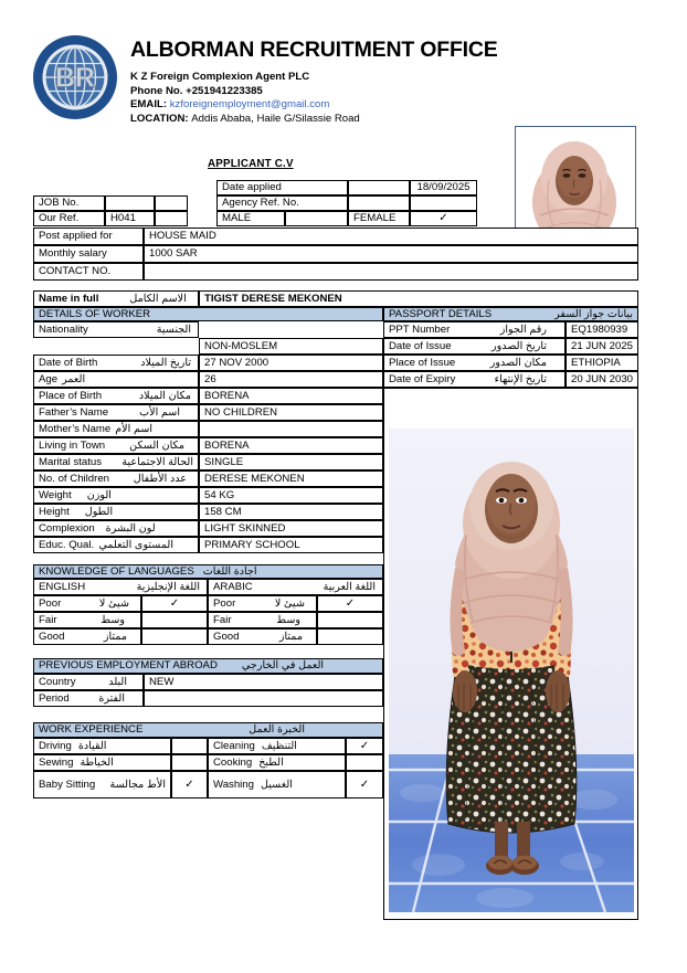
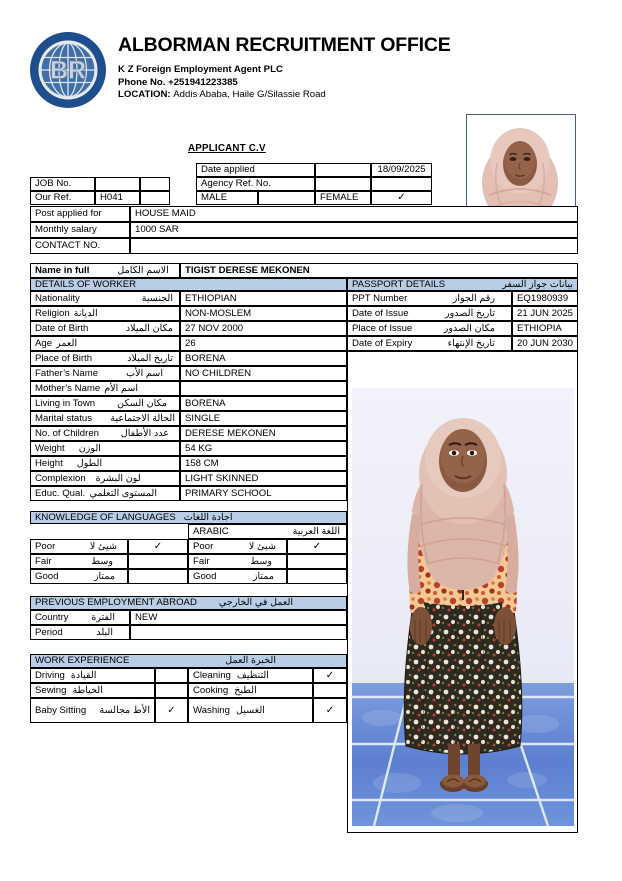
  BR
  ALBORMAN RECRUITMENT OFFICE
- K Z Foreign Complexion Agent PLC
+ K Z Foreign Employment Agent PLC
  Phone No. +251941223385
- EMAIL: kzforeignemployment@gmail.com
  LOCATION: Addis Ababa, Haile G/Silassie Road
  APPLICANT C.V
  JOB No.
  Our Ref.
  H041
  Post applied for
  HOUSE MAID
  Monthly salary
  1000 SAR
  CONTACT NO.
  Date applied
  18/09/2025
  Agency Ref. No.
  MALE
  FEMALE
  ✓
  Name in full
  الاسم الكامل
  TIGIST DERESE MEKONEN
  DETAILS OF WORKER
  PASSPORT DETAILS
  بيانات جواز السفر
  Nationality
  الجنسية
+ ETHIOPIAN
+ Religion
+ الديانة
  NON-MOSLEM
  Date of Birth
- تاريخ الميلاد
+ مكان الميلاد
  27 NOV 2000
  Age
  العمر
  26
  Place of Birth
- مكان الميلاد
+ تاريخ الميلاد
  BORENA
  Father’s Name
  اسم الأب
  NO CHILDREN
  Mother’s Name
  اسم الأم
  Living in Town
  مكان السكن
  BORENA
  Marital status
  الحالة الاجتماعية
  SINGLE
  No. of Children
  عدد الأطفال
  DERESE MEKONEN
  Weight
  الوزن
  54 KG
  Height
  الطول
  158 CM
  Complexion
  لون البشرة
  LIGHT SKINNED
  Educ. Qual.
  المستوى التعلمي
  PRIMARY SCHOOL
  PPT Number
  رقم الجواز
  EQ1980939
  Date of Issue
  تاريخ الصدور
  21 JUN 2025
  Place of Issue
  مكان الصدور
  ETHIOPIA
  Date of Expiry
  تاريخ الإنتهاء
  20 JUN 2030
  KNOWLEDGE OF LANGUAGES
  اجادة اللغات
- ENGLISH
- اللغة الإنجليزية
  ARABIC
  اللغة العربية
  Poor
  شيئ لا
  ✓
  Fair
  وسط
  Good
  ممتاز
  Poor
  شيئ لا
  ✓
  Fair
  وسط
  Good
  ممتاز
  PREVIOUS EMPLOYMENT ABROAD
  العمل في الخارجي
  Country
- البلد
+ الفترة
  NEW
  Period
- الفترة
+ البلد
  WORK EXPERIENCE
  الخبرة العمل
  Driving
  القيادة
  Sewing
  الخياطة
  Baby Sitting
  الأط مجالسة
  ✓
  Cleaning
  التنظيف
  ✓
  Cooking
  الطبخ
  Washing
  الغسيل
  ✓
